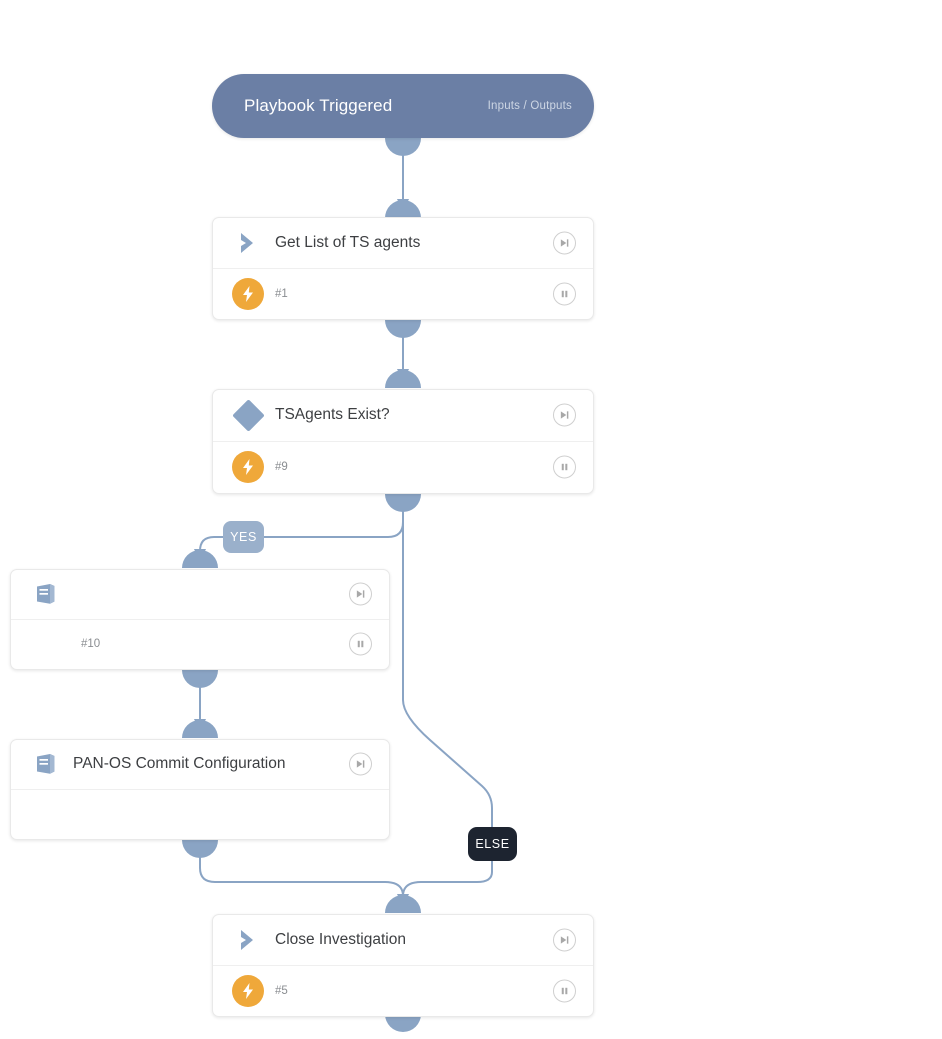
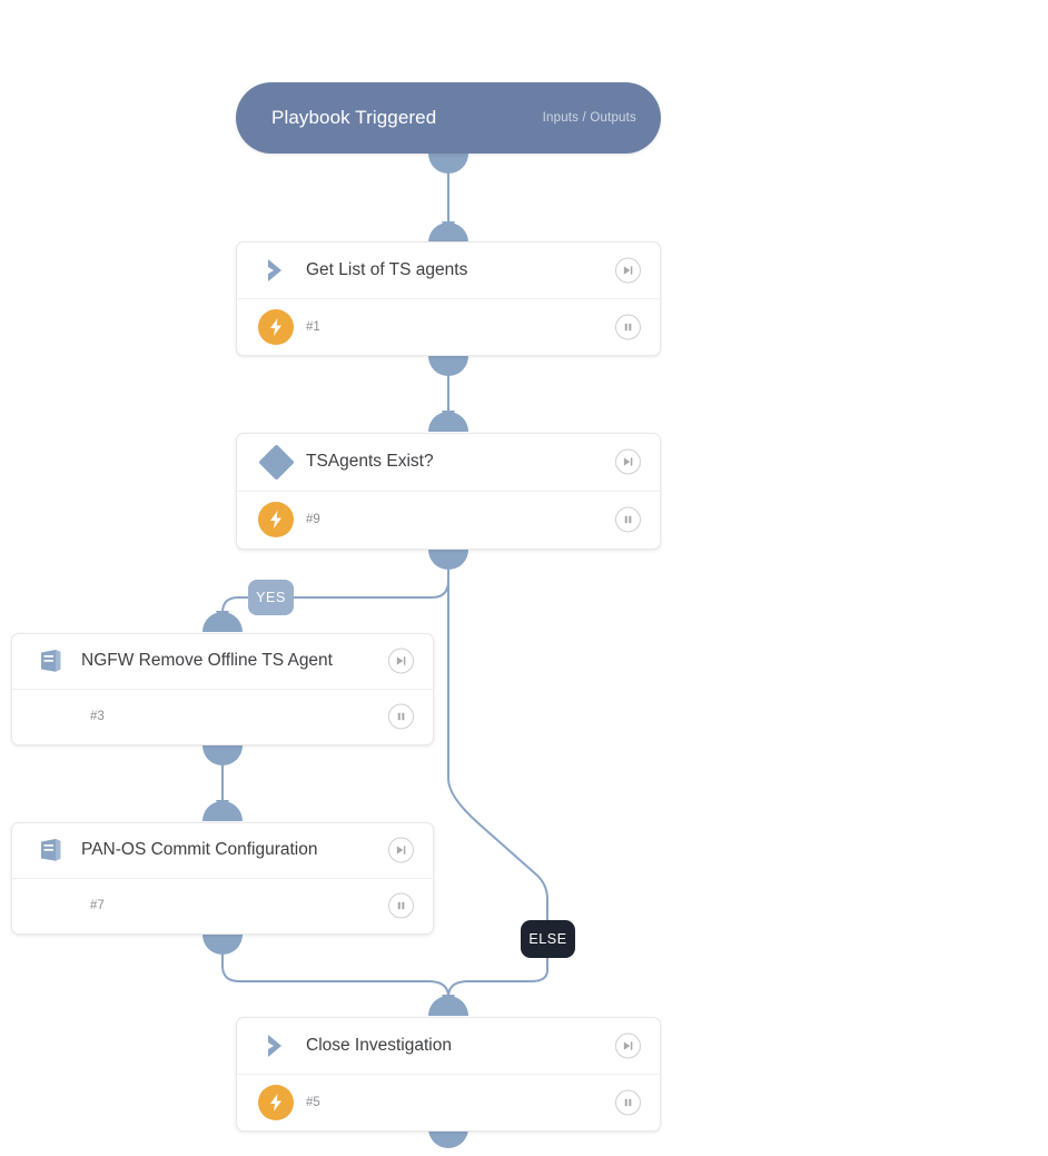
  Playbook Triggered
  Inputs / Outputs
  Get List of TS agents
  #1
  TSAgents Exist?
  #9
  YES
+ NGFW Remove Offline TS Agent
- #10
+ #3
  PAN-OS Commit Configuration
+ #7
  ELSE
  Close Investigation
  #5
